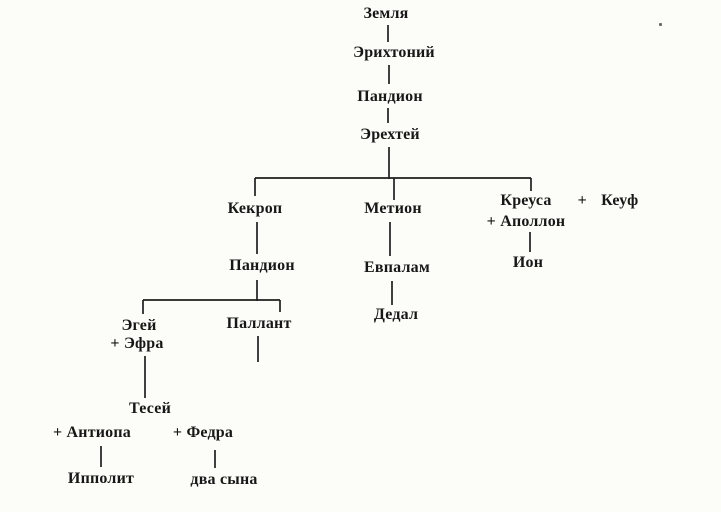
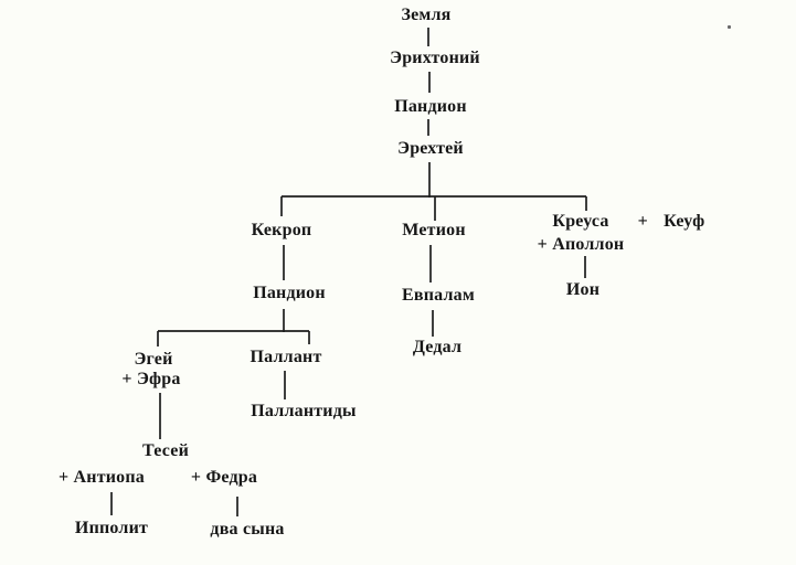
  Земля
  Эрихтоний
  Пандион
  Эрехтей
  Кекроп
  Метион
  Креуса
  + Кеуф
  + Аполлон
  Пандион
  Евпалам
  Ион
  Дедал
  Эгей
  + Эфра
  Паллант
+ Паллантиды
  Тесей
  + Антиопа
  + Федра
  Ипполит
  два сына
